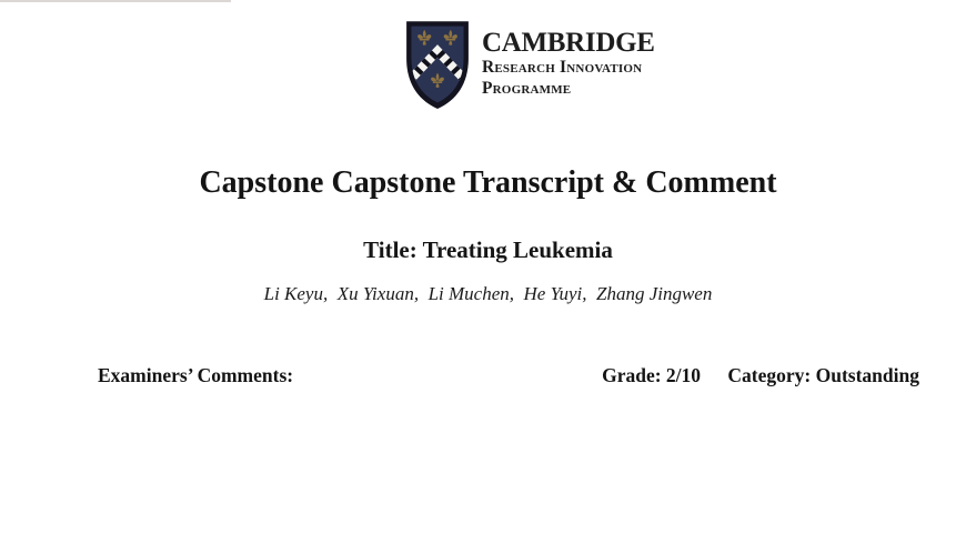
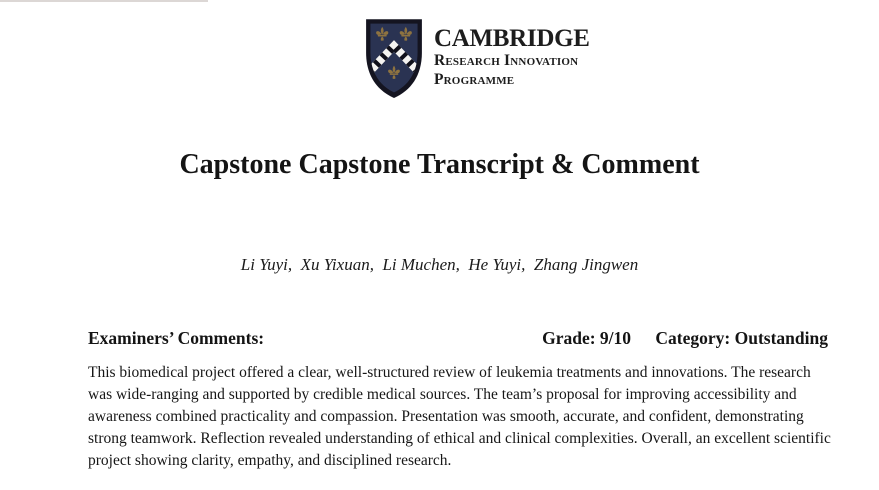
  CAMBRIDGE
  Research Innovation
  Programme
  Capstone Capstone Transcript & Comment
- Title: Treating Leukemia
- Li Keyu, Xu Yixuan, Li Muchen, He Yuyi, Zhang Jingwen
+ Li Yuyi, Xu Yixuan, Li Muchen, He Yuyi, Zhang Jingwen
  Examiners’ Comments:
- Grade: 2/10 Category: Outstanding
+ Grade: 9/10 Category: Outstanding
+ This biomedical project offered a clear, well-structured review of leukemia treatments and innovations. The research was wide-ranging and supported by credible medical sources. The team’s proposal for improving accessibility and awareness combined practicality and compassion. Presentation was smooth, accurate, and confident, demonstrating strong teamwork. Reflection revealed understanding of ethical and clinical complexities. Overall, an excellent scientific project showing clarity, empathy, and disciplined research.
